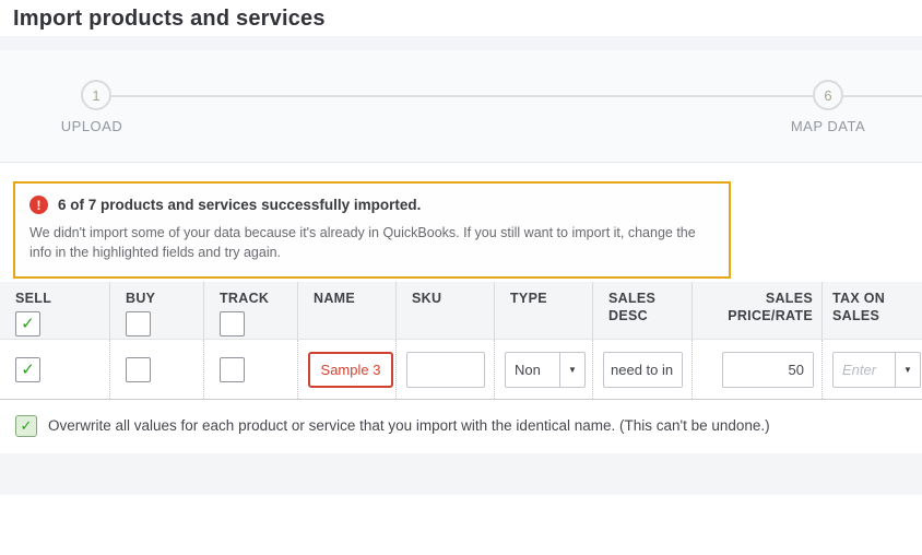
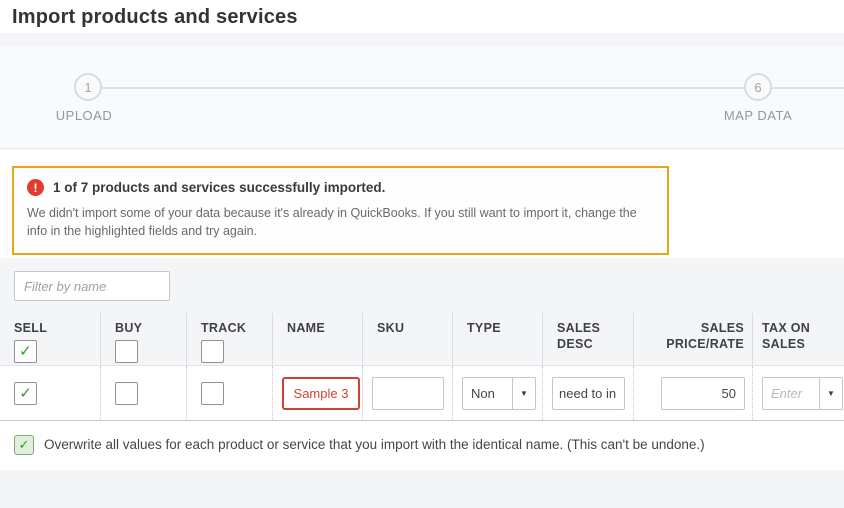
  Import products and services
  1
  6
  UPLOAD
  MAP DATA
  !
- 6 of 7 products and services successfully imported.
+ 1 of 7 products and services successfully imported.
  We didn't import some of your data because it's already in QuickBooks. If you still want to import it, change the info in the highlighted fields and try again.
+ Filter by name
  SELL
  ✓
  BUY
  TRACK
  NAME
  SKU
  TYPE
  SALES DESC
  SALES PRICE/RATE
  TAX ON SALES
  ✓
  Sample 3
  Non
  ▼
  need to in
  50
  Enter
  ▼
  ✓
  Overwrite all values for each product or service that you import with the identical name. (This can't be undone.)
